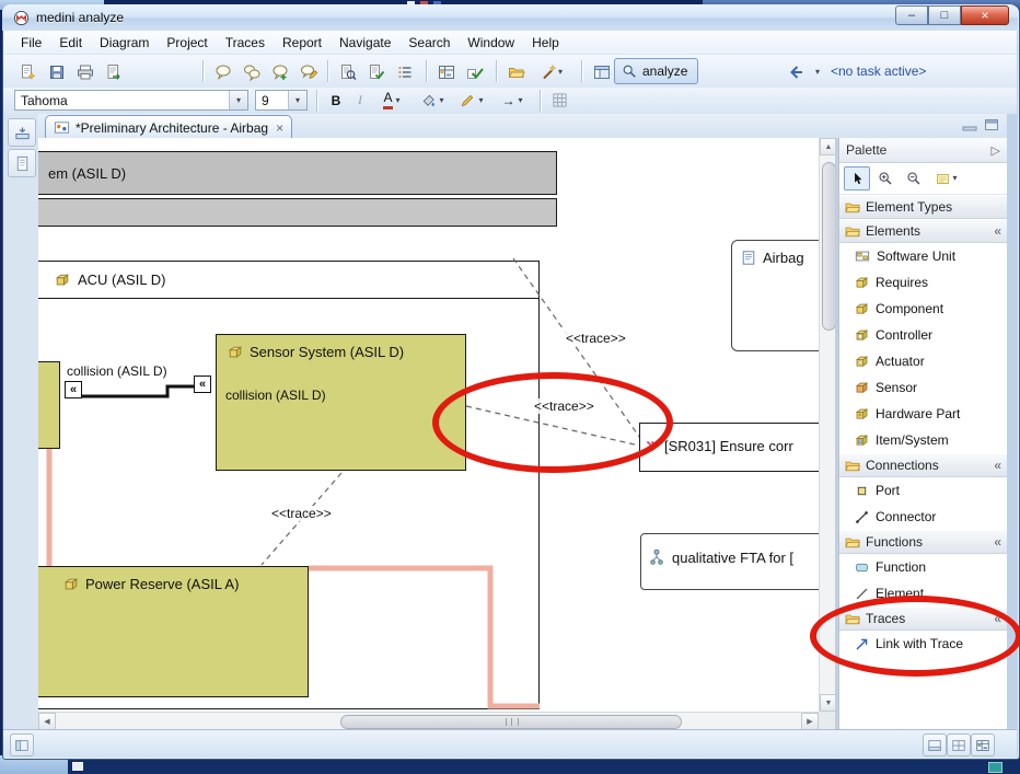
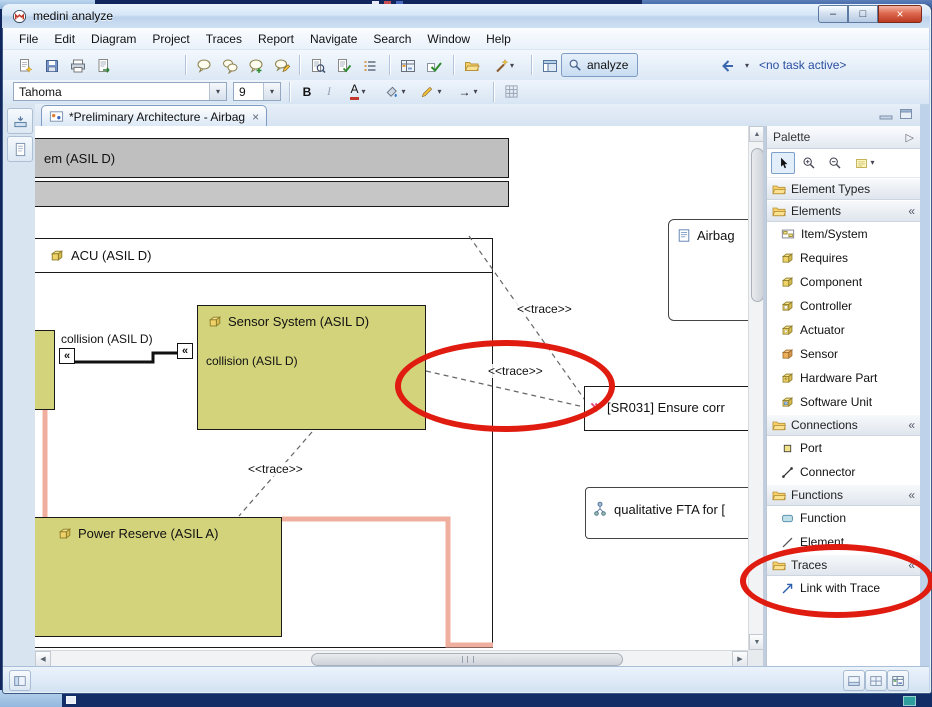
  medini analyze
  –
  □
  ×
  File
  Edit
  Diagram
  Project
  Traces
  Report
  Navigate
  Search
  Window
  Help
  ▾
  analyze
  ▾
  <no task active>
  Tahoma
  ▾
  9
  ▾
  B
  I
  A
  ▾
  ▾
  ▾
  →
  ▾
  *Preliminary Architecture - Airbag
  ×
  em (ASIL D)
  ACU (ASIL D)
  Sensor System (ASIL D)
  collision (ASIL D)
  Power Reserve (ASIL A)
  «
  «
  collision (ASIL D)
  <<trace>>
  <<trace>>
  <<trace>>
  Airbag
  [SR031] Ensure corr
  qualitative FTA for [
  Palette
  ▷
  ▾
  Element Types
  Elements
  «
- Software Unit
+ Item/System
  Requires
  Component
  Controller
  Actuator
  Sensor
  Hardware Part
- Item/System
+ Software Unit
  Connections
  «
  Port
  Connector
  Functions
  «
  Function
  Element
  Traces
  «
  Link with Trace
